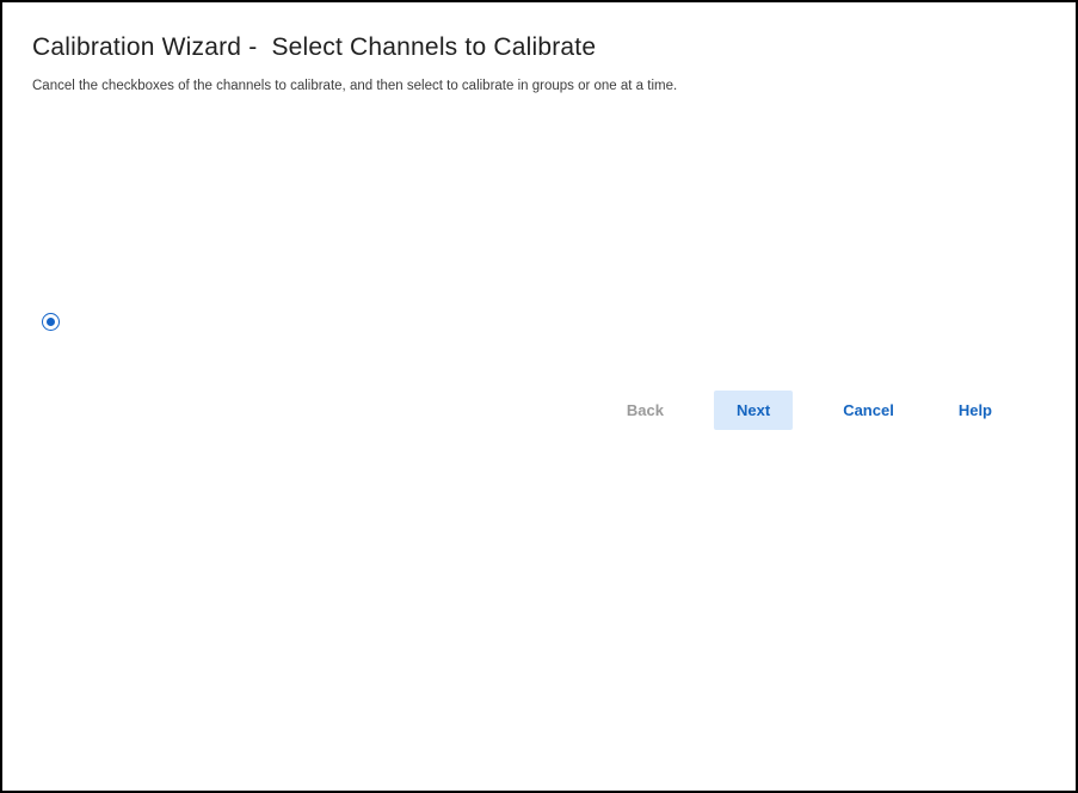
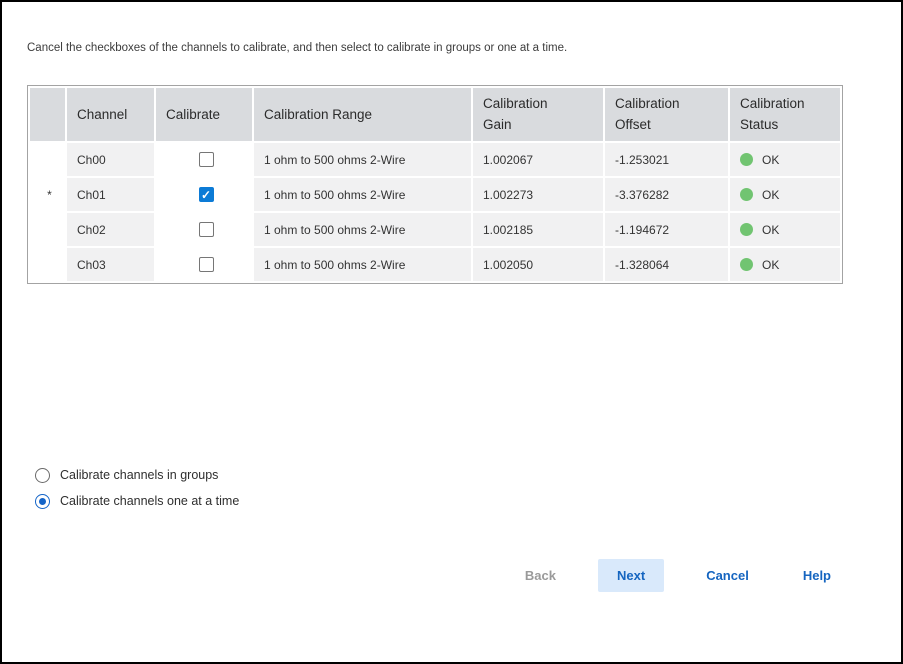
- Calibration Wizard - Select Channels to Calibrate
  Cancel the checkboxes of the channels to calibrate, and then select to calibrate in groups or one at a time.
+ 	Channel	Calibrate	Calibration Range	Calibration Gain	Calibration Offset	Calibration Status
+ 	Ch00		1 ohm to 500 ohms 2-Wire	1.002067	-1.253021	OK
+ *	Ch01		1 ohm to 500 ohms 2-Wire	1.002273	-3.376282	OK
+ 	Ch02		1 ohm to 500 ohms 2-Wire	1.002185	-1.194672	OK
+ 	Ch03		1 ohm to 500 ohms 2-Wire	1.002050	-1.328064	OK
+ Calibrate channels in groups
+ Calibrate channels one at a time
  Back
  Next
  Cancel
  Help
